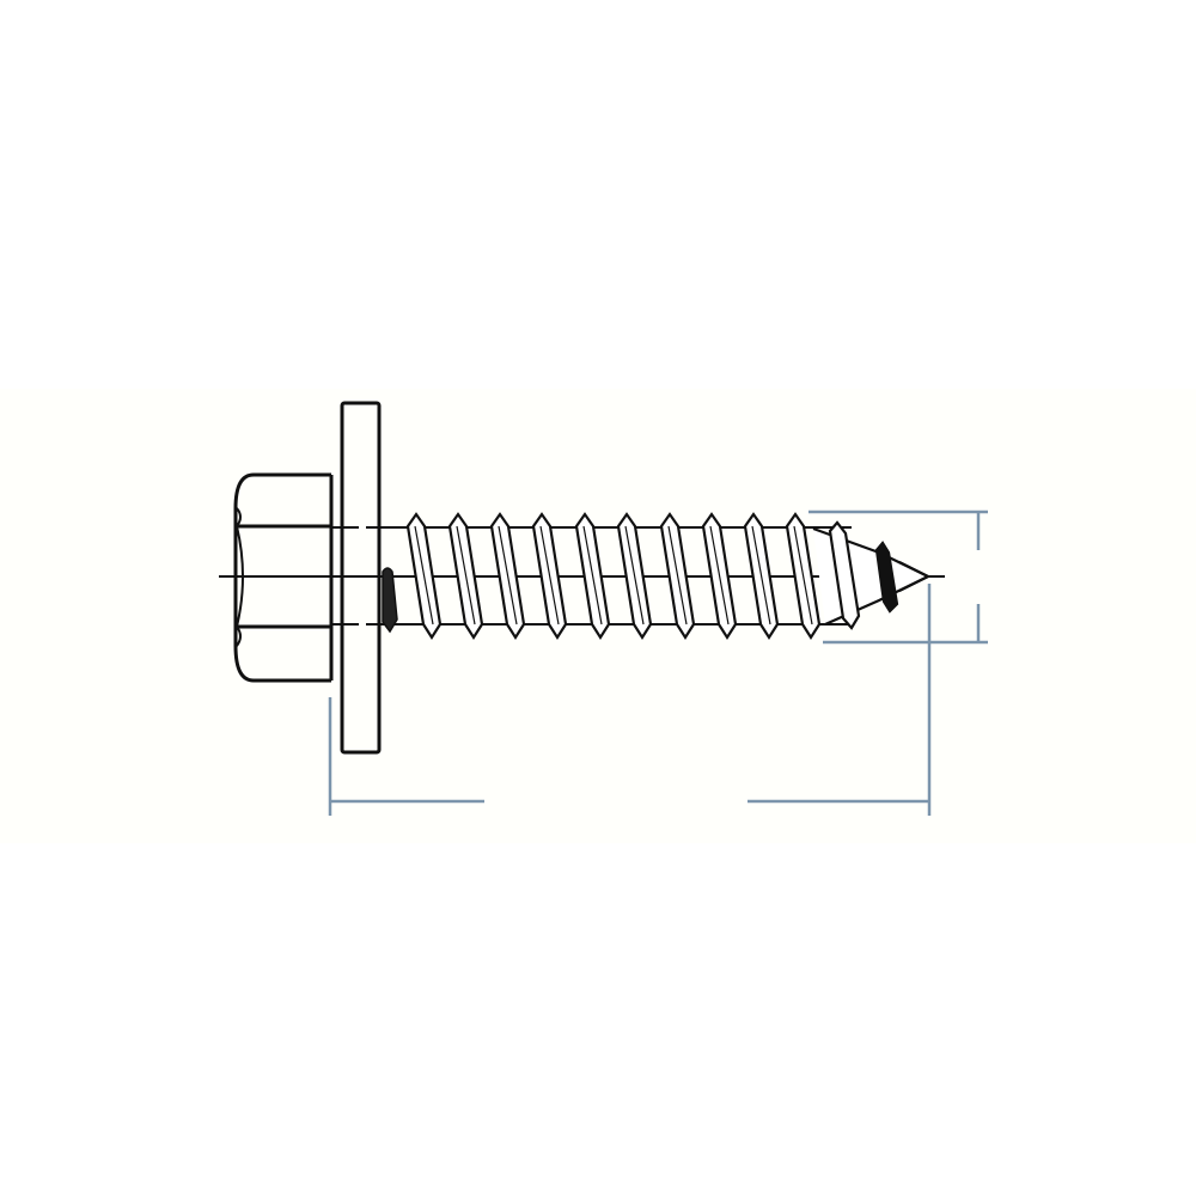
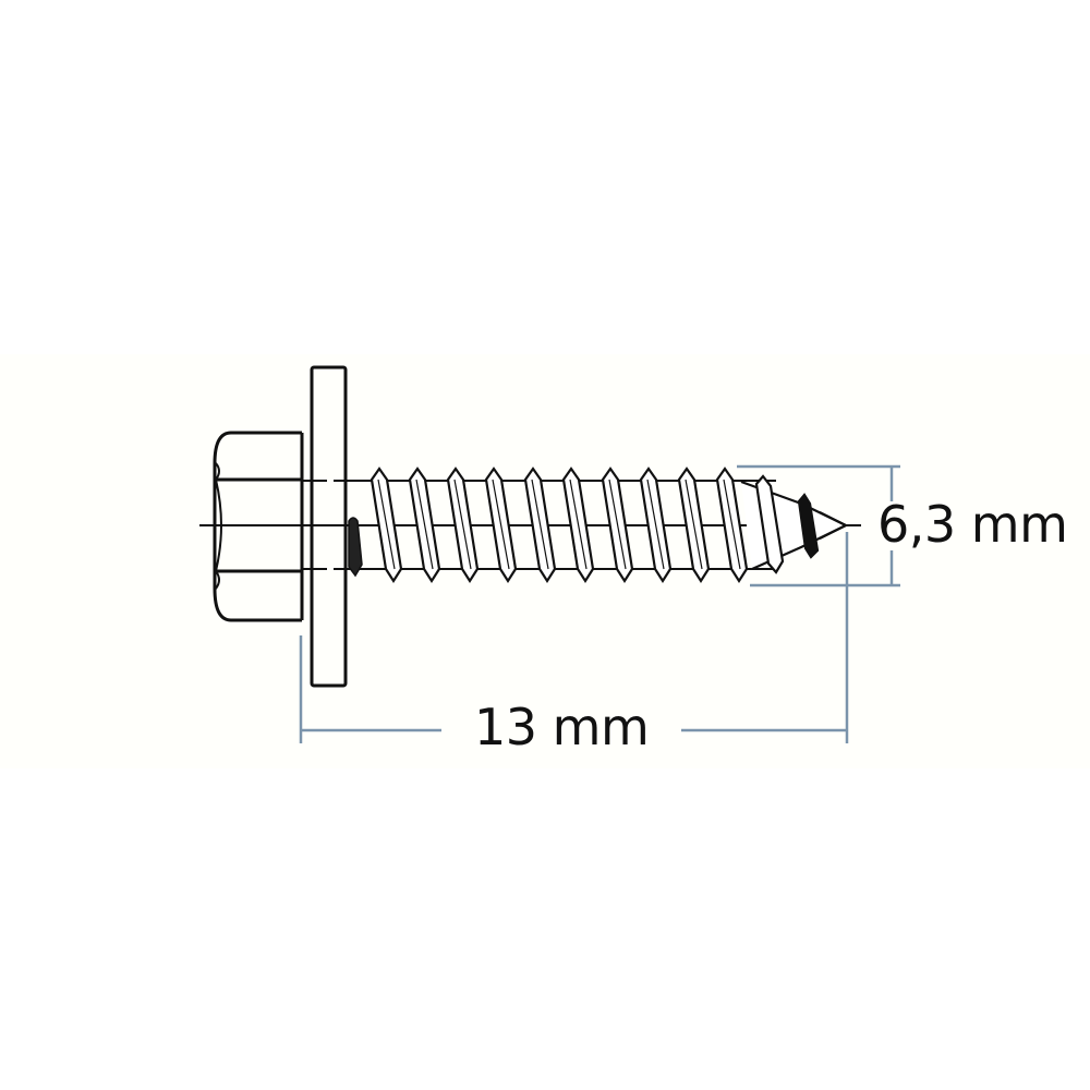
+ 6,3 mm
+ 13 mm
